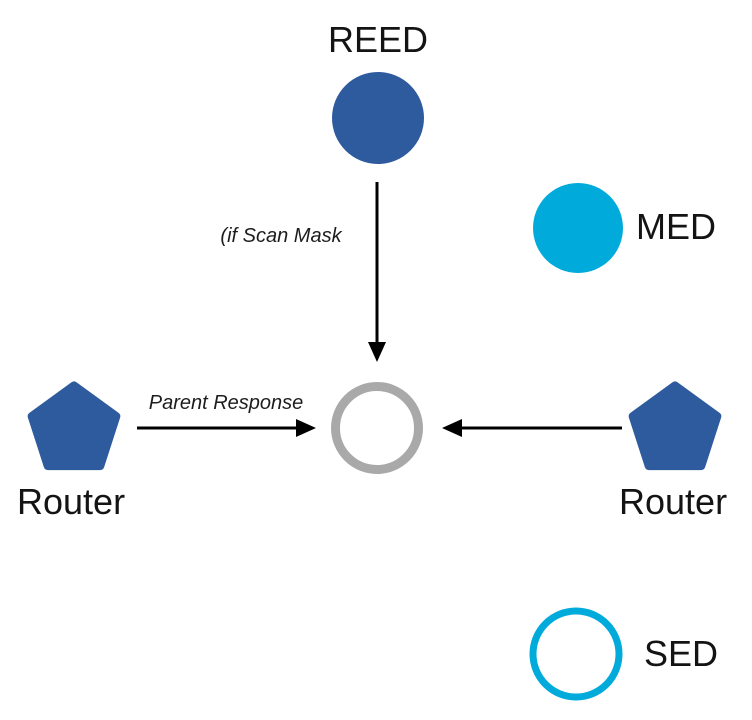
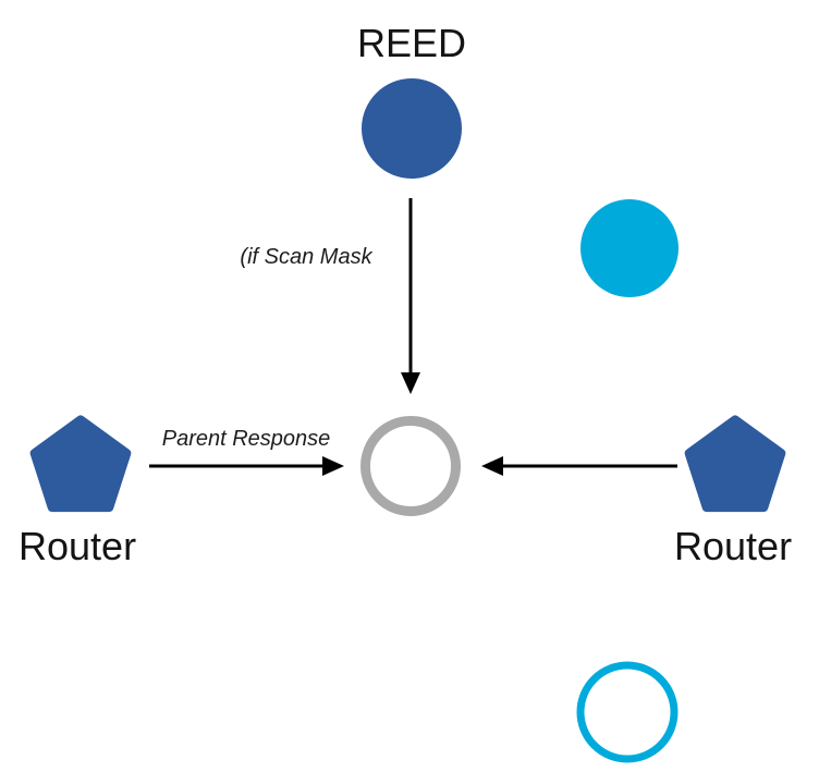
  REED
- MED
- SED
  Router
  Router
  (if Scan Mask
  Parent Response
